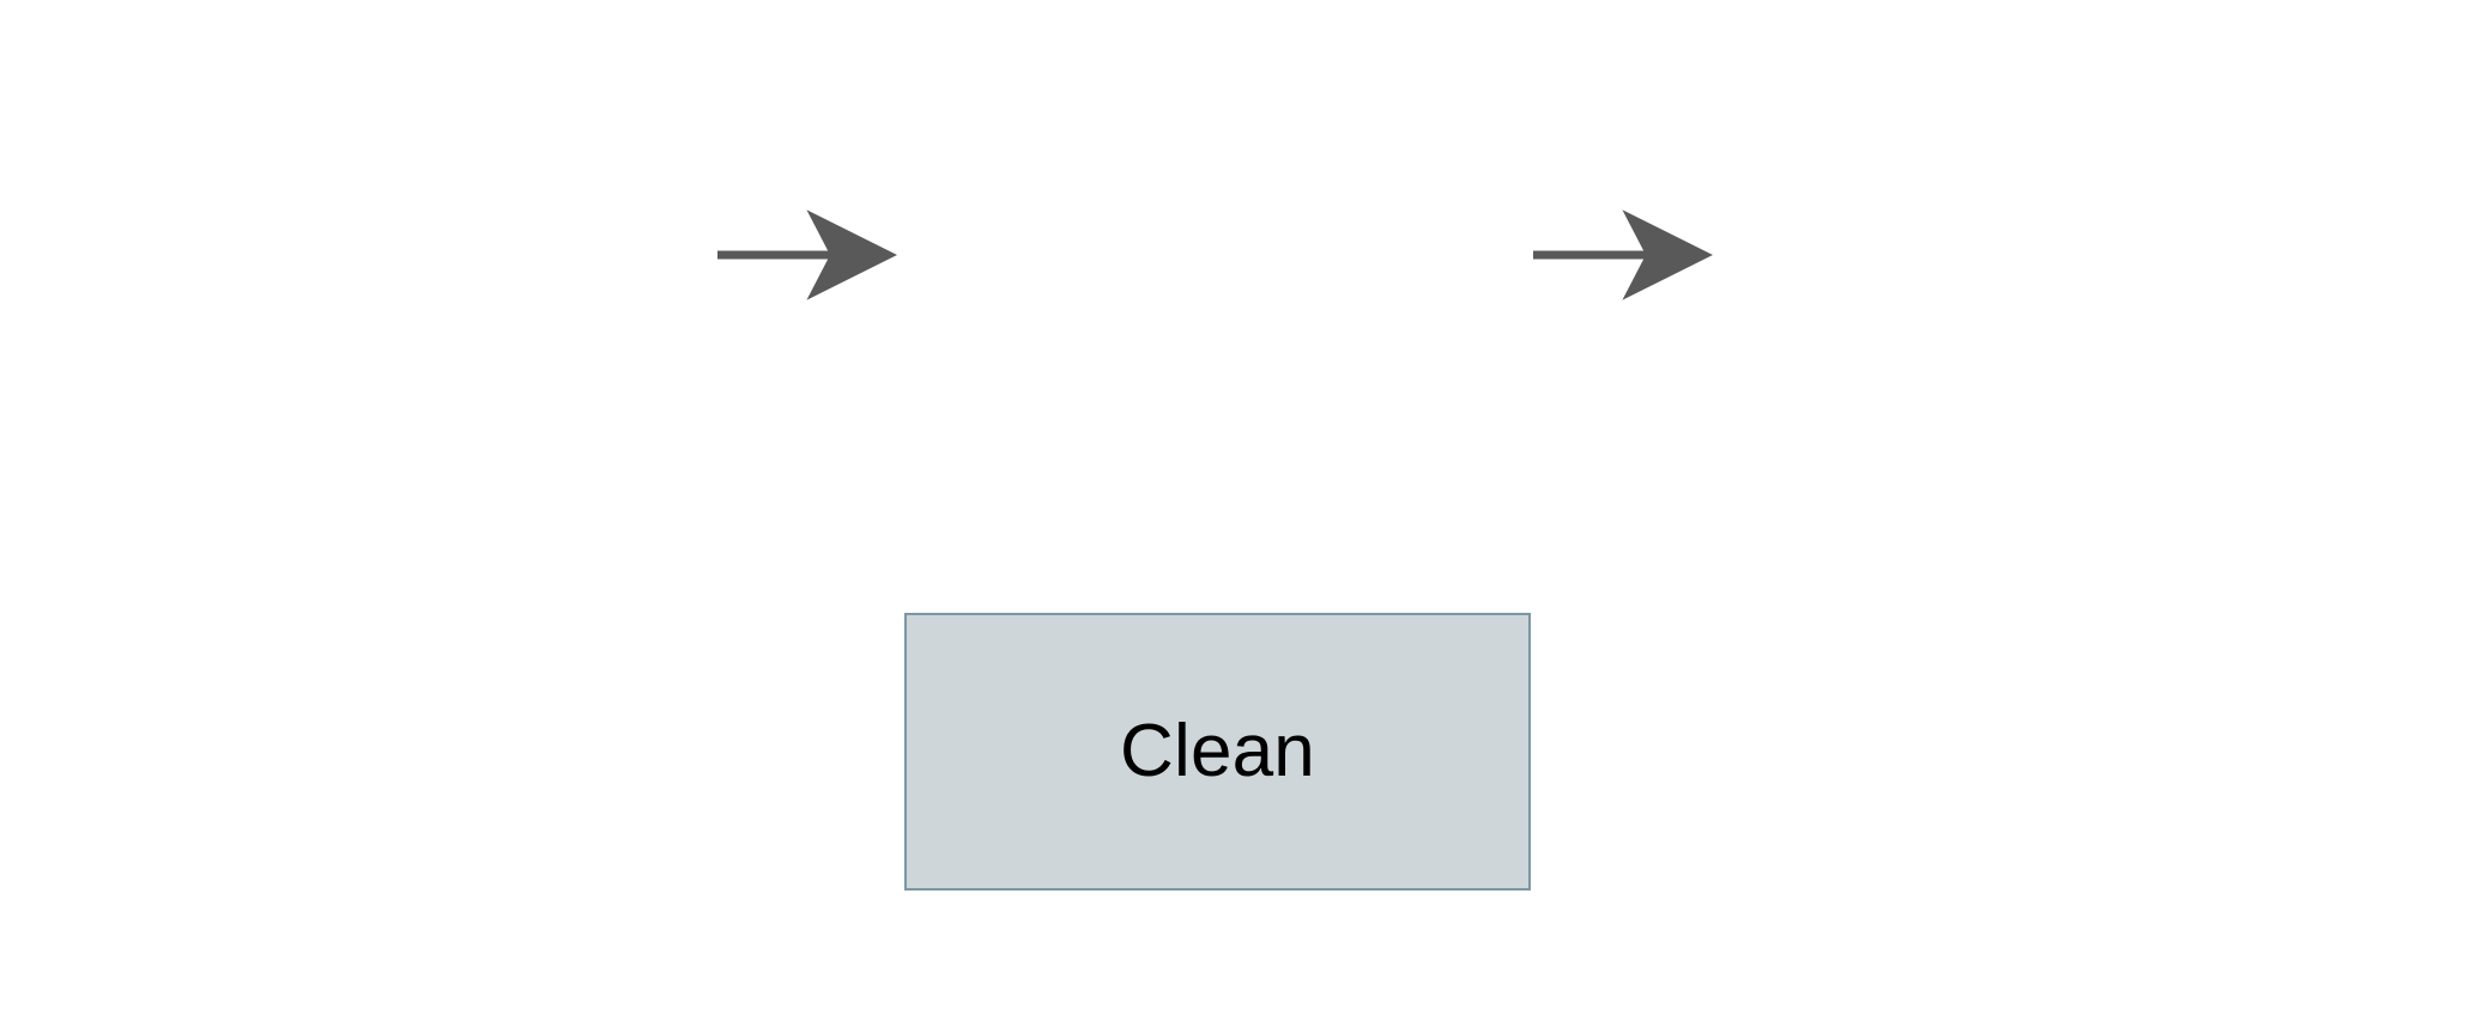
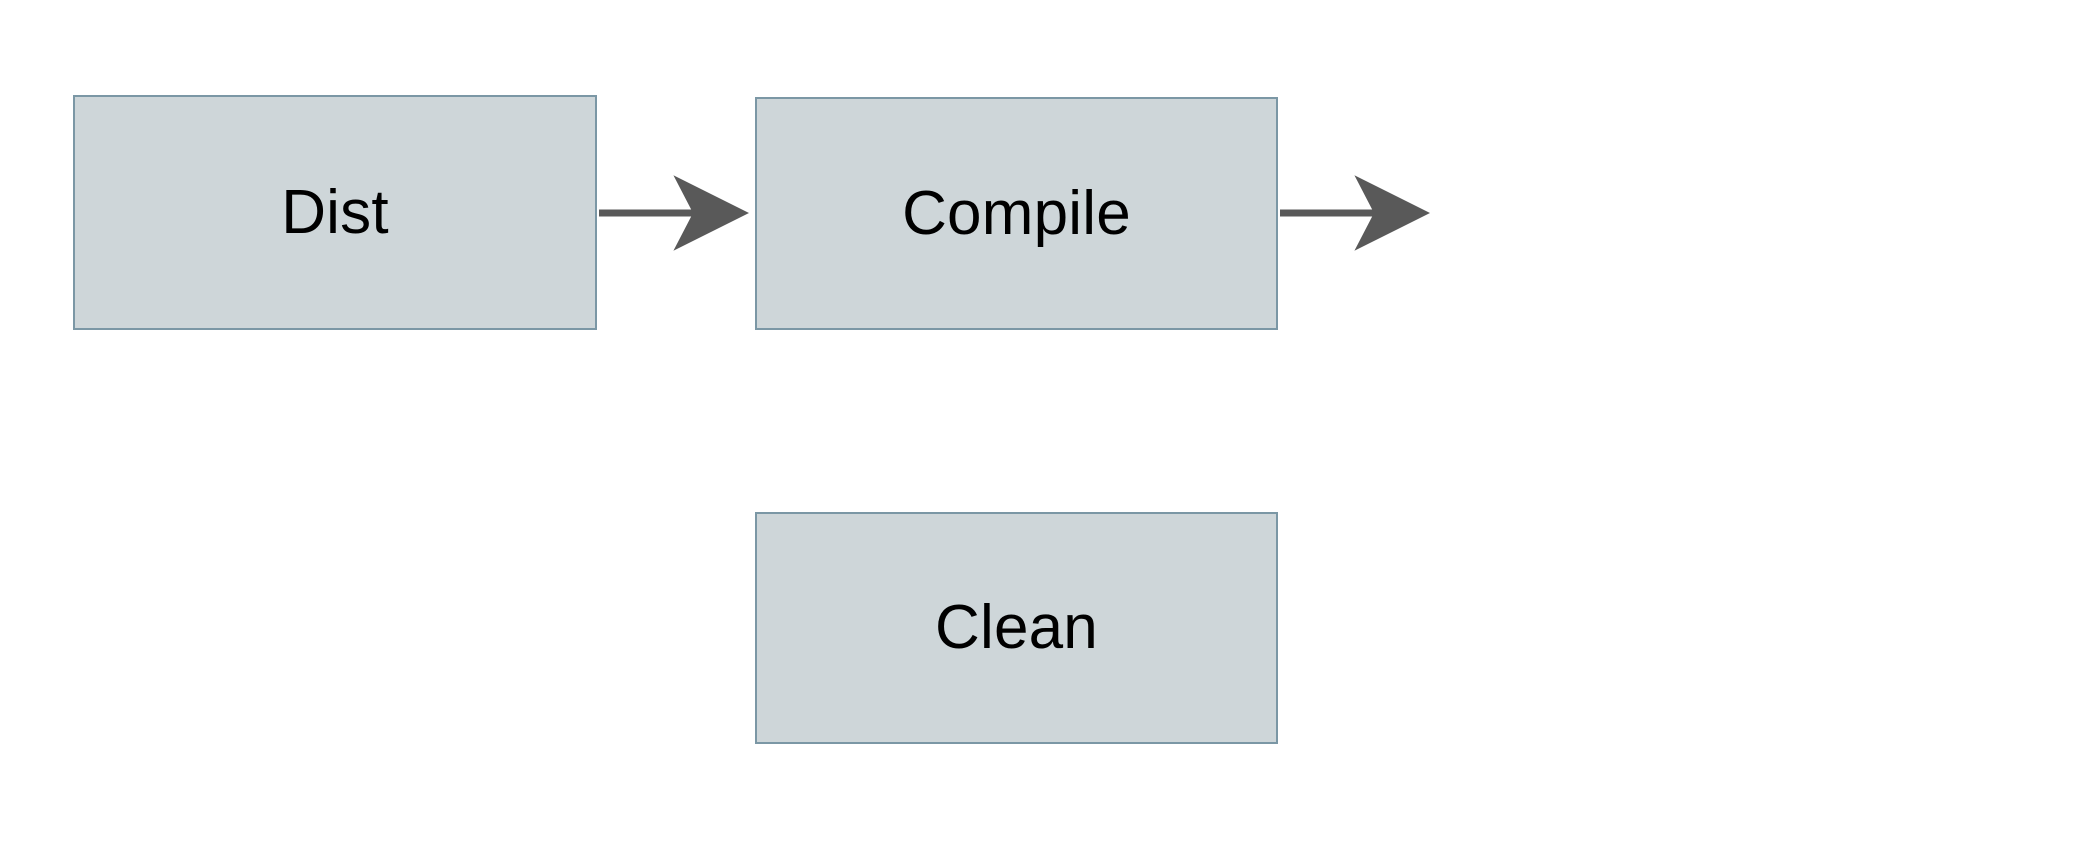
+ Dist
+ Compile
  Clean
